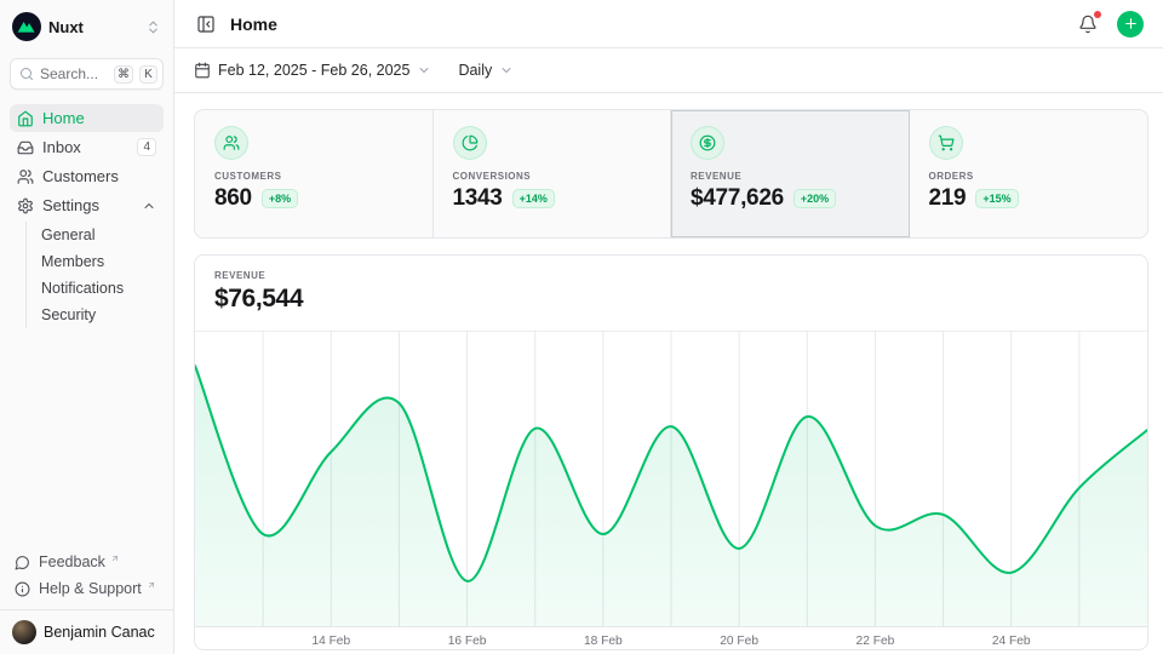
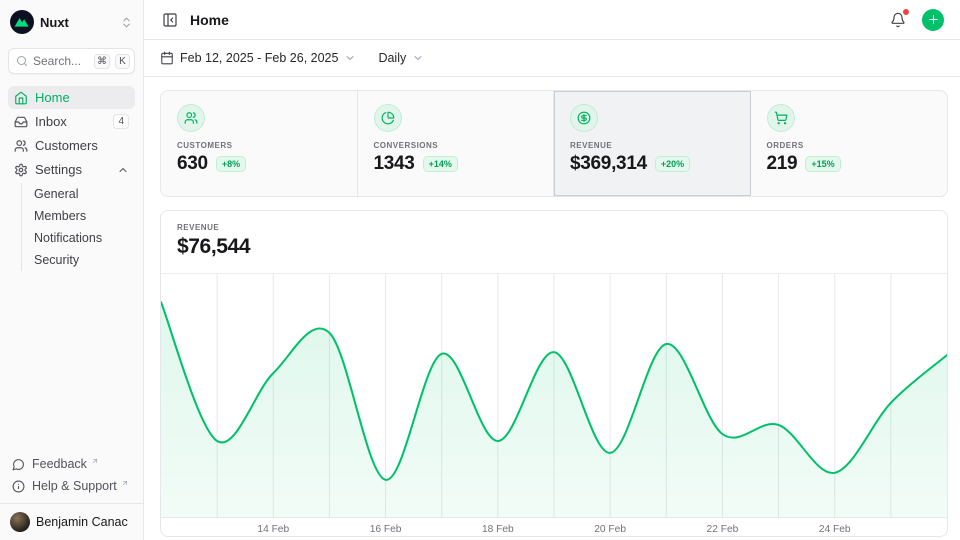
  Nuxt
  Search...
  ⌘
  K
  Home
  Inbox
  4
  Customers
  Settings
  General
  Members
  Notifications
  Security
  Feedback
  Help & Support
  Benjamin Canac
  Home
  Feb 12, 2025 - Feb 26, 2025
  Daily
  CUSTOMERS
- 860
+ 630
  +8%
  CONVERSIONS
  1343
  +14%
  REVENUE
- $477,626
+ $369,314
  +20%
  ORDERS
  219
  +15%
  REVENUE
  $76,544
  14 Feb
  16 Feb
  18 Feb
  20 Feb
  22 Feb
  24 Feb
